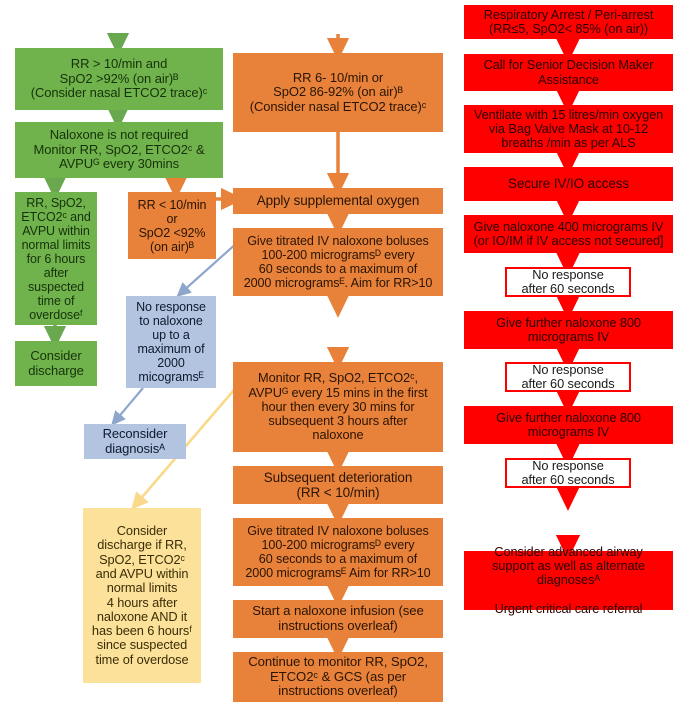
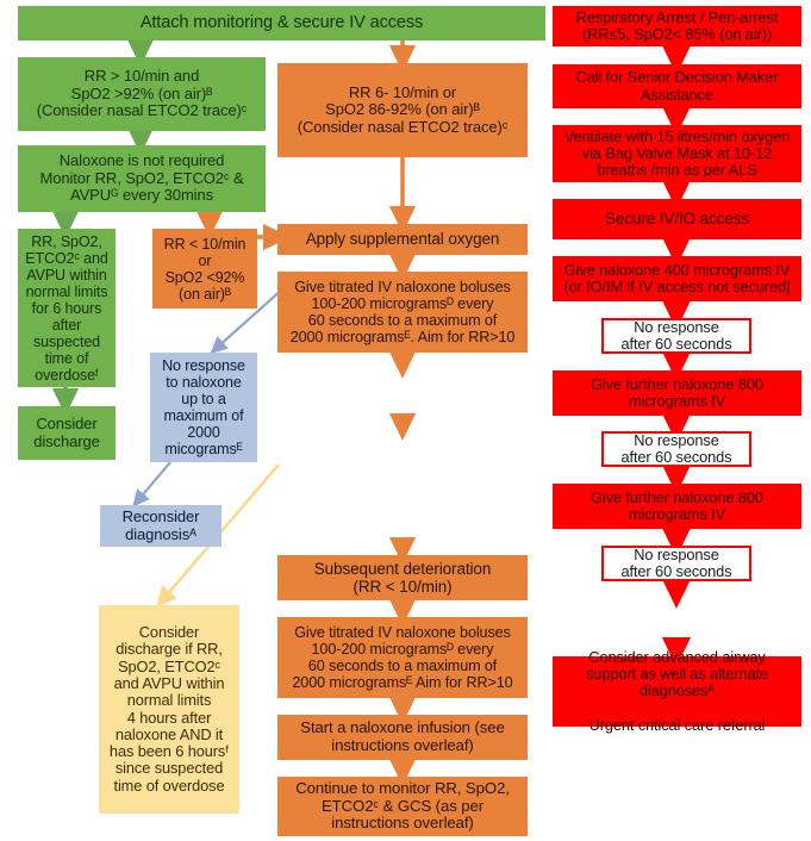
+ Attach monitoring & secure IV access
  RR > 10/min and
  SpO2 >92% (on air)ᴮ
  (Consider nasal ETCO2 trace)ᶜ
  Naloxone is not required
  Monitor RR, SpO2, ETCO2ᶜ &
  AVPUᴳ every 30mins
  RR, SpO2,
  ETCO2ᶜ and
  AVPU within
  normal limits
  for 6 hours
  after
  suspected
  time of
  overdoseᶠ
  Consider
  discharge
  RR 6- 10/min or
  SpO2 86-92% (on air)ᴮ
  (Consider nasal ETCO2 trace)ᶜ
  RR < 10/min
  or
  SpO2 <92%
  (on air)ᴮ
  Apply supplemental oxygen
  Give titrated IV naloxone boluses
  100-200 microgramsᴰ every
  60 seconds to a maximum of
  2000 microgramsᴱ. Aim for RR>10
- Monitor RR, SpO2, ETCO2ᶜ,
- AVPUᴳ every 15 mins in the first
- hour then every 30 mins for
- subsequent 3 hours after
- naloxone
  Subsequent deterioration
  (RR < 10/min)
  Give titrated IV naloxone boluses
  100-200 microgramsᴰ every
  60 seconds to a maximum of
  2000 microgramsᴱ Aim for RR>10
  Start a naloxone infusion (see
  instructions overleaf)
  Continue to monitor RR, SpO2,
  ETCO2ᶜ & GCS (as per
  instructions overleaf)
  No response
  to naloxone
  up to a
  maximum of
  2000
  micogramsᴱ
  Reconsider
  diagnosisᴬ
  Consider
  discharge if RR,
  SpO2, ETCO2ᶜ
  and AVPU within
  normal limits
  4 hours after
  naloxone AND it
  has been 6 hoursᶠ
  since suspected
  time of overdose
  Respiratory Arrest / Peri-arrest
  (RR≤5, SpO2< 85% (on air))
  Call for Senior Decision Maker
  Assistance
  Ventilate with 15 litres/min oxygen
  via Bag Valve Mask at 10-12
  breaths /min as per ALS
  Secure IV/IO access
  Give naloxone 400 micrograms IV
  (or IO/IM if IV access not secured]
  No response
  after 60 seconds
  Give further naloxone 800
  micrograms IV
  No response
  after 60 seconds
  Give further naloxone 800
  micrograms IV
  No response
  after 60 seconds
  Consider advanced airway
  support as well as alternate
  diagnosesᴬ
  Urgent critical care referral
